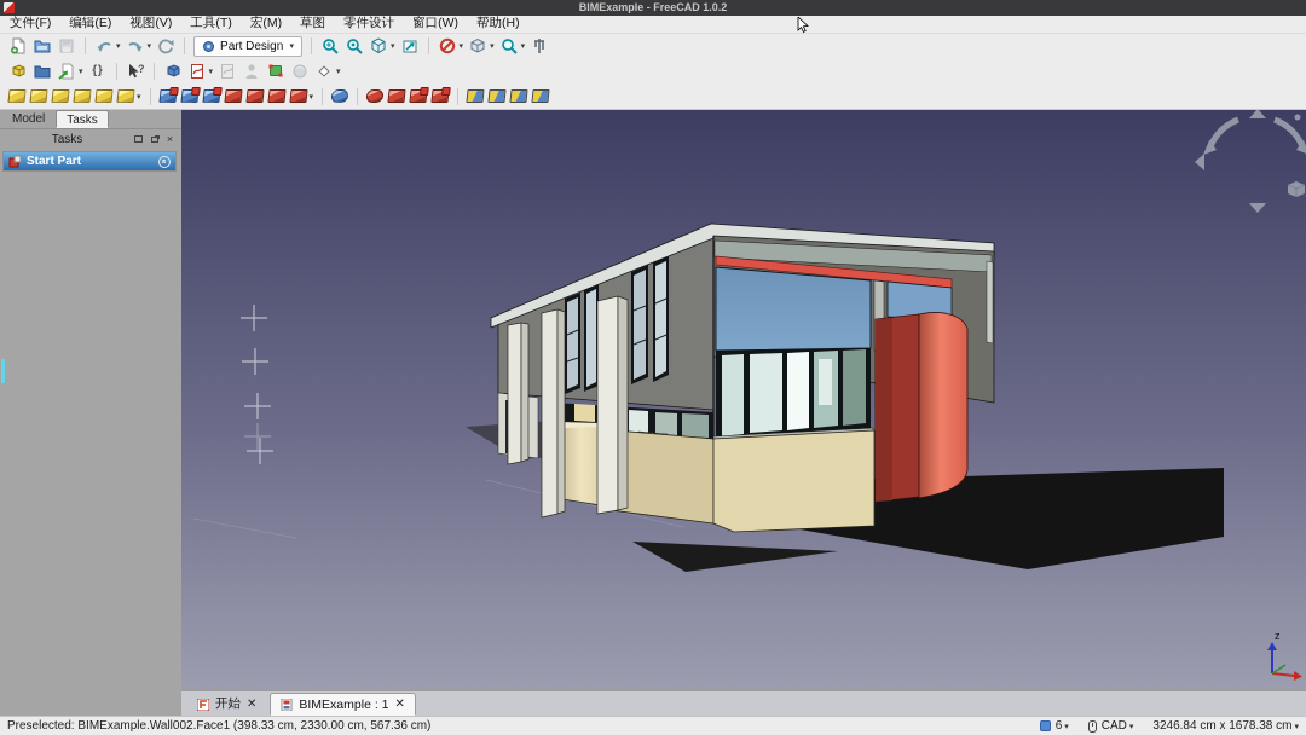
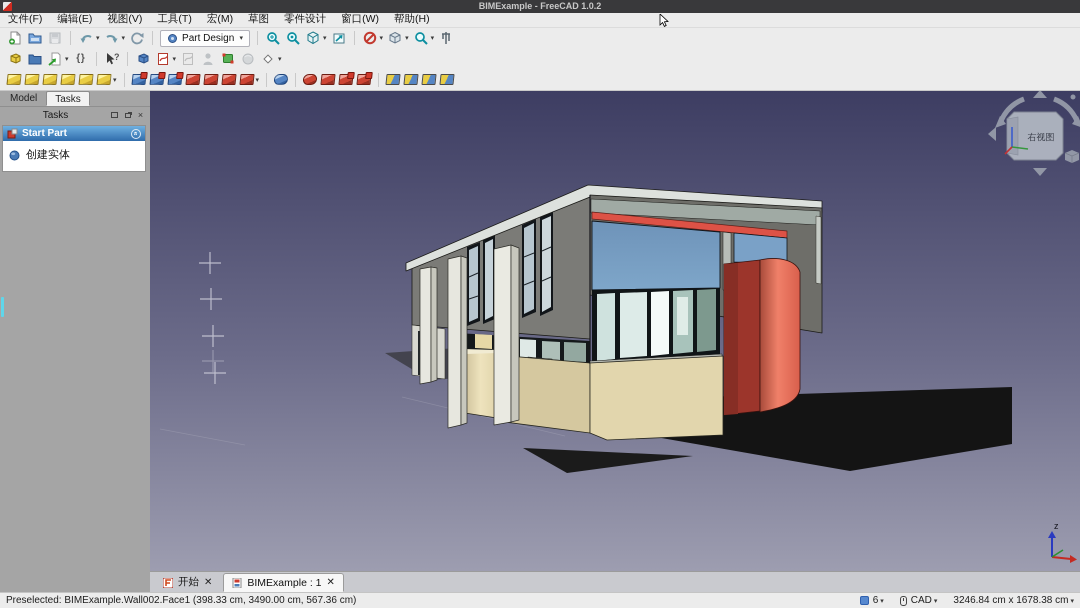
  BIMExample - FreeCAD 1.0.2
  文件(F)
  编辑(E)
  视图(V)
  工具(T)
  宏(M)
  草图
  零件设计
  窗口(W)
  帮助(H)
  Part Design
  { }
  ?
  Model
  Tasks
  Tasks
  ×
  Start Part
+ 创建实体
+ 右视图
  z
  开始
  ✕
  BIMExample : 1
  ✕
- Preselected: BIMExample.Wall002.Face1 (398.33 cm, 2330.00 cm, 567.36 cm)
+ Preselected: BIMExample.Wall002.Face1 (398.33 cm, 3490.00 cm, 567.36 cm)
  6
  CAD
  3246.84 cm x 1678.38 cm
